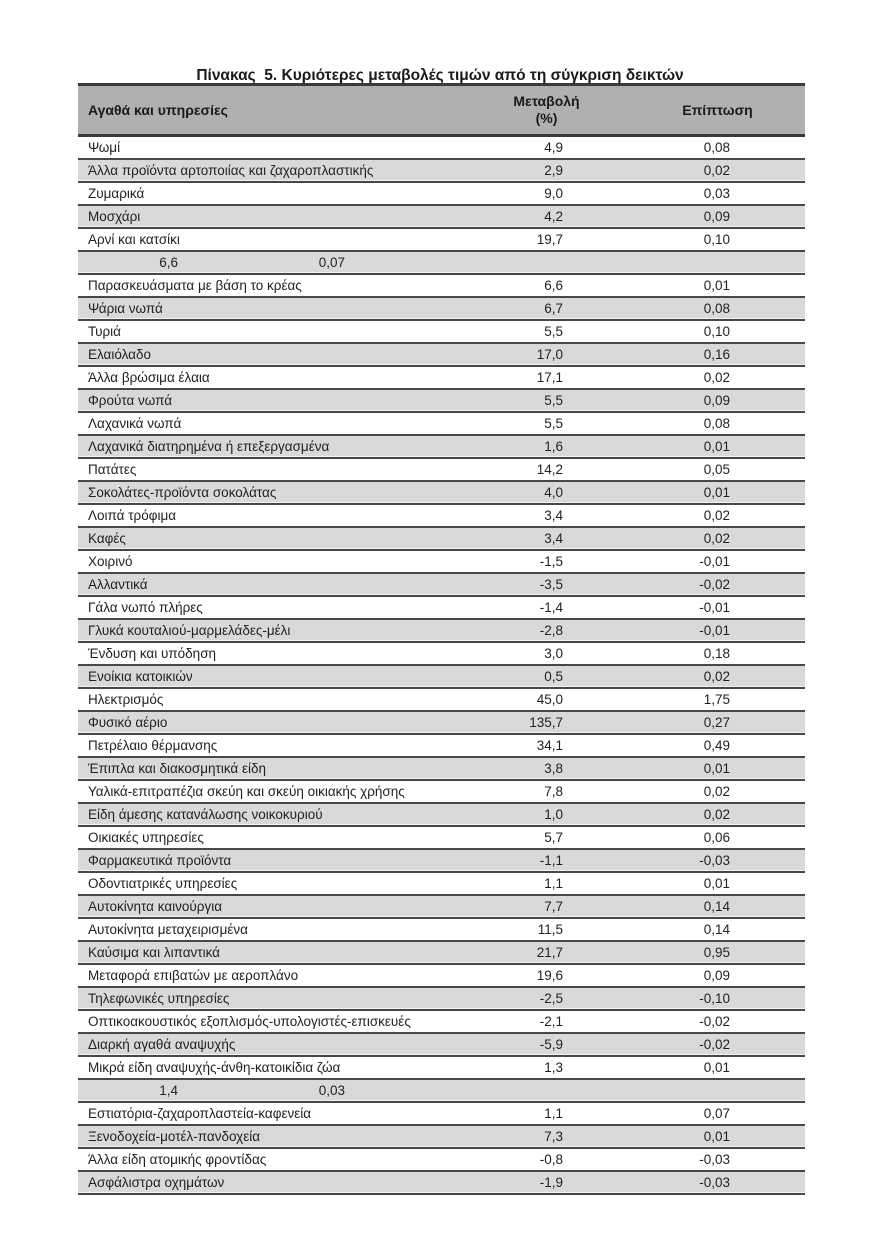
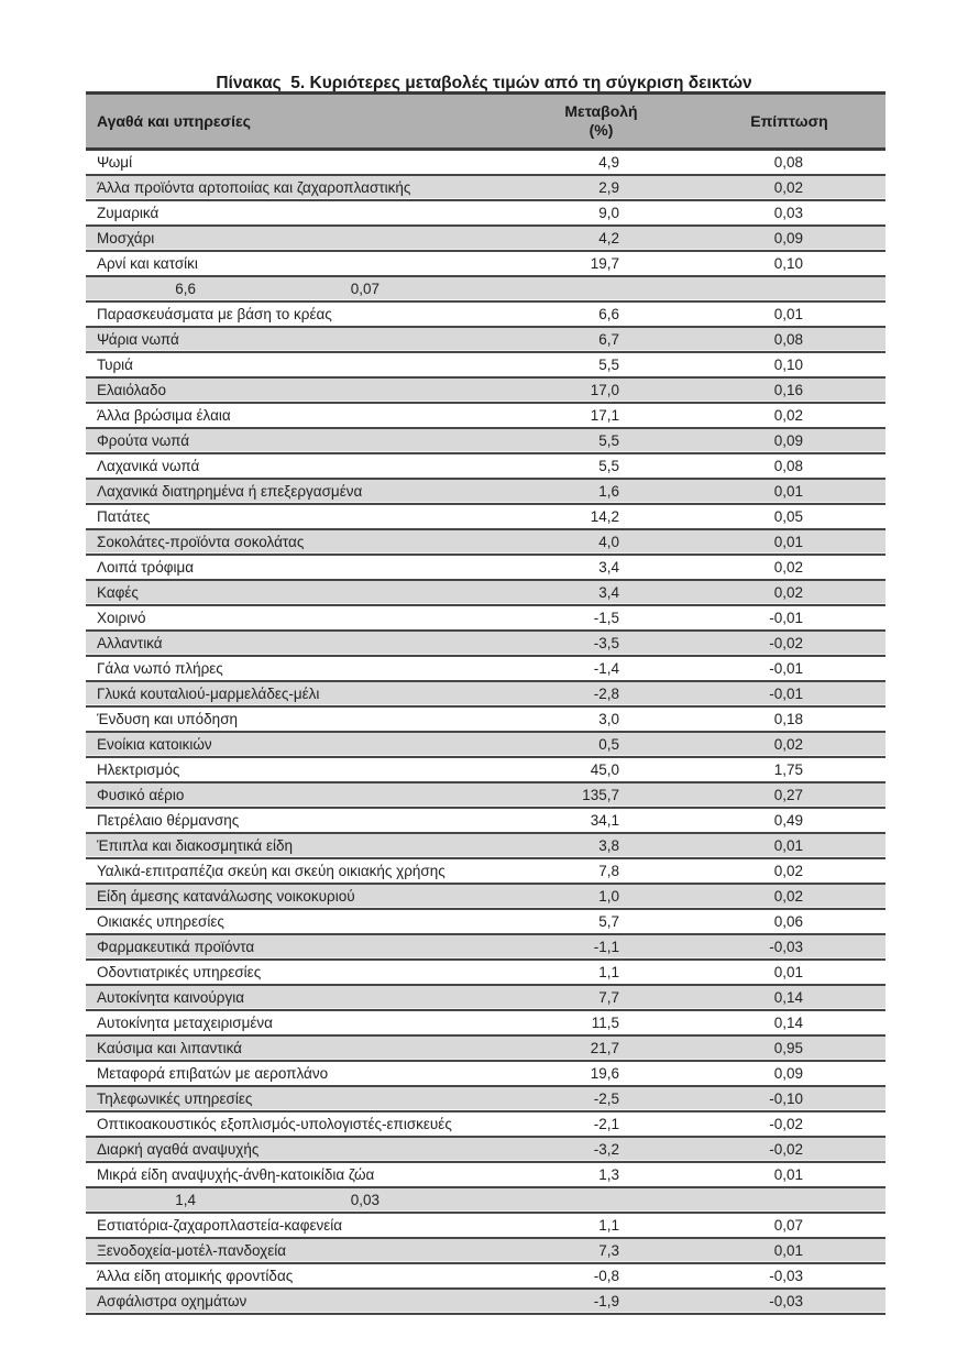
  Πίνακας 5. Κυριότερες μεταβολές τιμών από τη σύγκριση δεικτών
  Αγαθά και υπηρεσίες
  Μεταβολή
  (%)
  Επίπτωση
  Ψωμί
  4,9
  0,08
  Άλλα προϊόντα αρτοποιίας και ζαχαροπλαστικής
  2,9
  0,02
  Ζυμαρικά
  9,0
  0,03
  Μοσχάρι
  4,2
  0,09
  Αρνί και κατσίκι
  19,7
  0,10
  6,6
  0,07
  Παρασκευάσματα με βάση το κρέας
  6,6
  0,01
  Ψάρια νωπά
  6,7
  0,08
  Τυριά
  5,5
  0,10
  Ελαιόλαδο
  17,0
  0,16
  Άλλα βρώσιμα έλαια
  17,1
  0,02
  Φρούτα νωπά
  5,5
  0,09
  Λαχανικά νωπά
  5,5
  0,08
  Λαχανικά διατηρημένα ή επεξεργασμένα
  1,6
  0,01
  Πατάτες
  14,2
  0,05
  Σοκολάτες-προϊόντα σοκολάτας
  4,0
  0,01
  Λοιπά τρόφιμα
  3,4
  0,02
  Καφές
  3,4
  0,02
  Χοιρινό
  -1,5
  -0,01
  Αλλαντικά
  -3,5
  -0,02
  Γάλα νωπό πλήρες
  -1,4
  -0,01
  Γλυκά κουταλιού-μαρμελάδες-μέλι
  -2,8
  -0,01
  Ένδυση και υπόδηση
  3,0
  0,18
  Ενοίκια κατοικιών
  0,5
  0,02
  Ηλεκτρισμός
  45,0
  1,75
  Φυσικό αέριο
  135,7
  0,27
  Πετρέλαιο θέρμανσης
  34,1
  0,49
  Έπιπλα και διακοσμητικά είδη
  3,8
  0,01
  Υαλικά-επιτραπέζια σκεύη και σκεύη οικιακής χρήσης
  7,8
  0,02
  Είδη άμεσης κατανάλωσης νοικοκυριού
  1,0
  0,02
  Οικιακές υπηρεσίες
  5,7
  0,06
  Φαρμακευτικά προϊόντα
  -1,1
  -0,03
  Οδοντιατρικές υπηρεσίες
  1,1
  0,01
  Αυτοκίνητα καινούργια
  7,7
  0,14
  Αυτοκίνητα μεταχειρισμένα
  11,5
  0,14
  Καύσιμα και λιπαντικά
  21,7
  0,95
  Μεταφορά επιβατών με αεροπλάνο
  19,6
  0,09
  Τηλεφωνικές υπηρεσίες
  -2,5
  -0,10
  Οπτικοακουστικός εξοπλισμός-υπολογιστές-επισκευές
  -2,1
  -0,02
  Διαρκή αγαθά αναψυχής
- -5,9
+ -3,2
  -0,02
  Μικρά είδη αναψυχής-άνθη-κατοικίδια ζώα
  1,3
  0,01
  1,4
  0,03
  Εστιατόρια-ζαχαροπλαστεία-καφενεία
  1,1
  0,07
  Ξενοδοχεία-μοτέλ-πανδοχεία
  7,3
  0,01
  Άλλα είδη ατομικής φροντίδας
  -0,8
  -0,03
  Ασφάλιστρα οχημάτων
  -1,9
  -0,03
